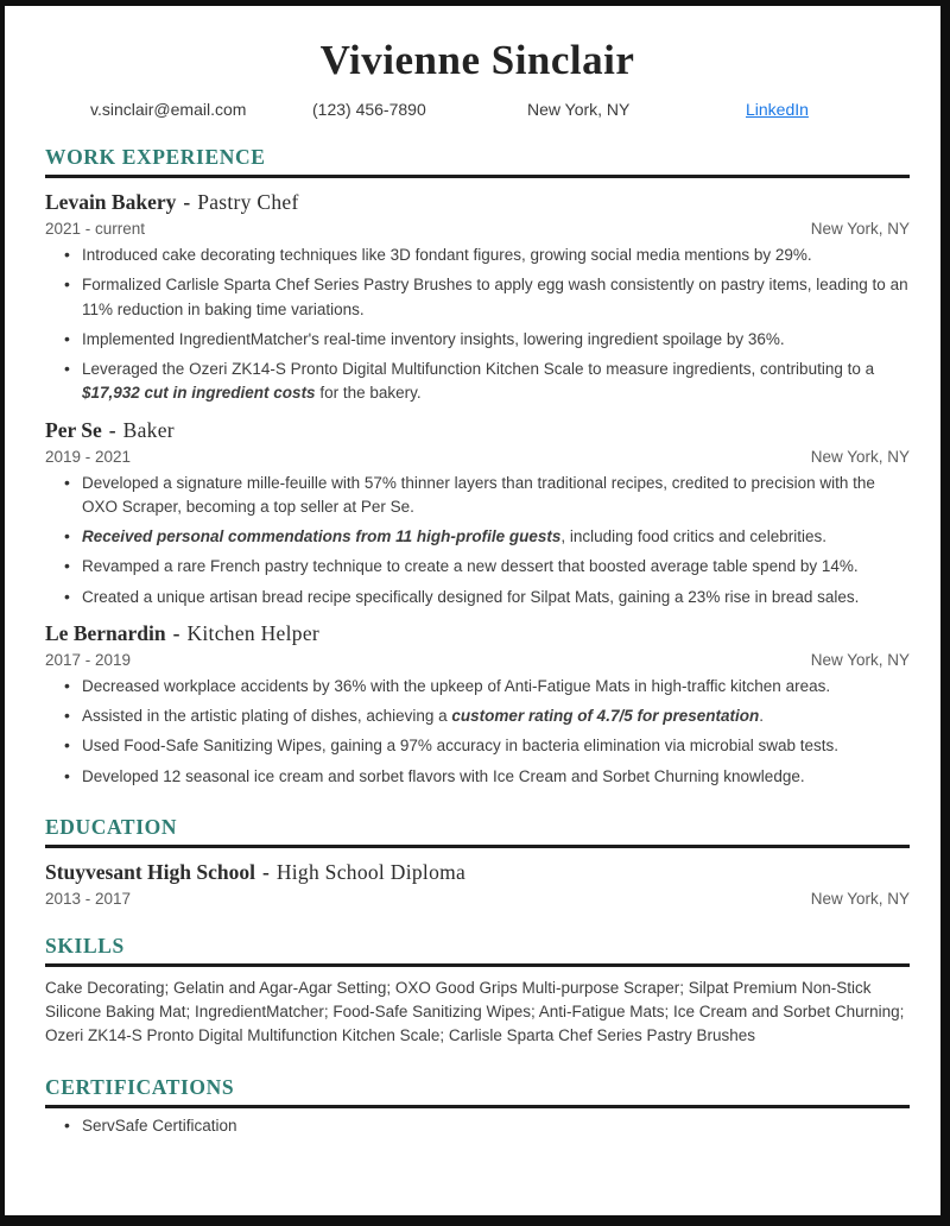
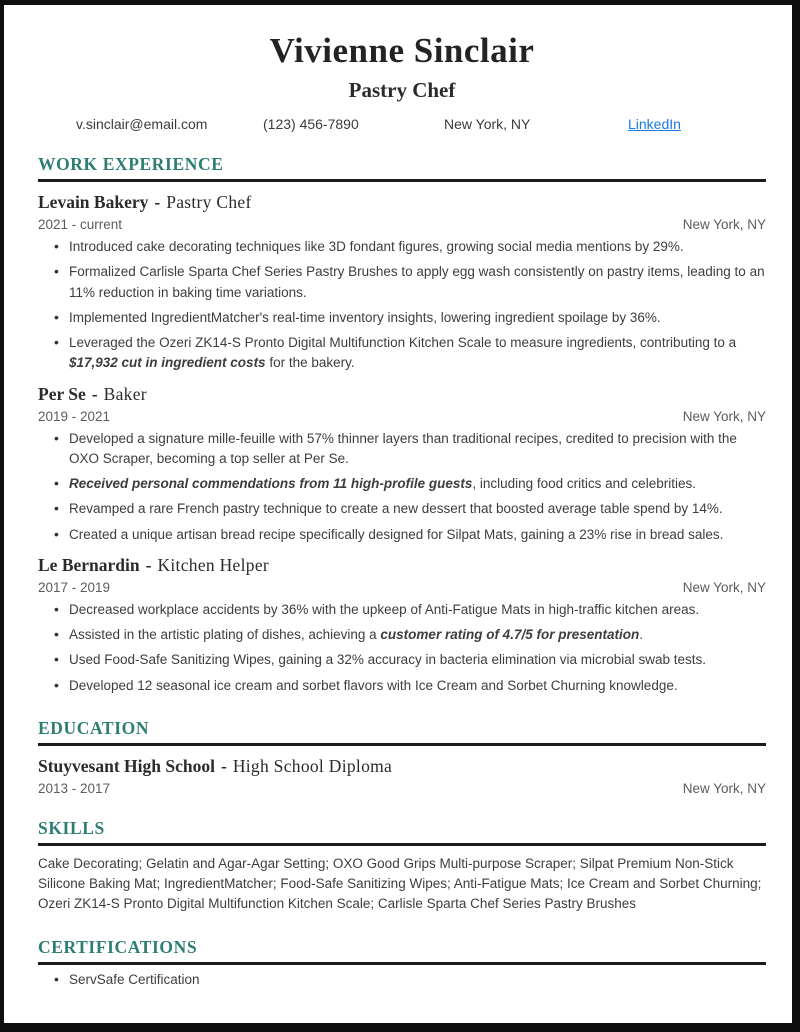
  Vivienne Sinclair
+ Pastry Chef
  v.sinclair@email.com
  (123) 456-7890
  New York, NY
  LinkedIn
  WORK EXPERIENCE
  Levain Bakery - Pastry Chef
  2021 - current
  New York, NY
  Introduced cake decorating techniques like 3D fondant figures, growing social media mentions by 29%.
  Formalized Carlisle Sparta Chef Series Pastry Brushes to apply egg wash consistently on pastry items, leading to an 11% reduction in baking time variations.
  Implemented IngredientMatcher's real-time inventory insights, lowering ingredient spoilage by 36%.
  Leveraged the Ozeri ZK14-S Pronto Digital Multifunction Kitchen Scale to measure ingredients, contributing to a $17,932 cut in ingredient costs for the bakery.
  Per Se - Baker
  2019 - 2021
  New York, NY
  Developed a signature mille-feuille with 57% thinner layers than traditional recipes, credited to precision with the OXO Scraper, becoming a top seller at Per Se.
  Received personal commendations from 11 high-profile guests, including food critics and celebrities.
  Revamped a rare French pastry technique to create a new dessert that boosted average table spend by 14%.
  Created a unique artisan bread recipe specifically designed for Silpat Mats, gaining a 23% rise in bread sales.
  Le Bernardin - Kitchen Helper
  2017 - 2019
  New York, NY
  Decreased workplace accidents by 36% with the upkeep of Anti-Fatigue Mats in high-traffic kitchen areas.
  Assisted in the artistic plating of dishes, achieving a customer rating of 4.7/5 for presentation.
- Used Food-Safe Sanitizing Wipes, gaining a 97% accuracy in bacteria elimination via microbial swab tests.
+ Used Food-Safe Sanitizing Wipes, gaining a 32% accuracy in bacteria elimination via microbial swab tests.
  Developed 12 seasonal ice cream and sorbet flavors with Ice Cream and Sorbet Churning knowledge.
  EDUCATION
  Stuyvesant High School - High School Diploma
  2013 - 2017
  New York, NY
  SKILLS
  Cake Decorating; Gelatin and Agar-Agar Setting; OXO Good Grips Multi-purpose Scraper; Silpat Premium Non-Stick Silicone Baking Mat; IngredientMatcher; Food-Safe Sanitizing Wipes; Anti-Fatigue Mats; Ice Cream and Sorbet Churning; Ozeri ZK14-S Pronto Digital Multifunction Kitchen Scale; Carlisle Sparta Chef Series Pastry Brushes
  CERTIFICATIONS
  ServSafe Certification
